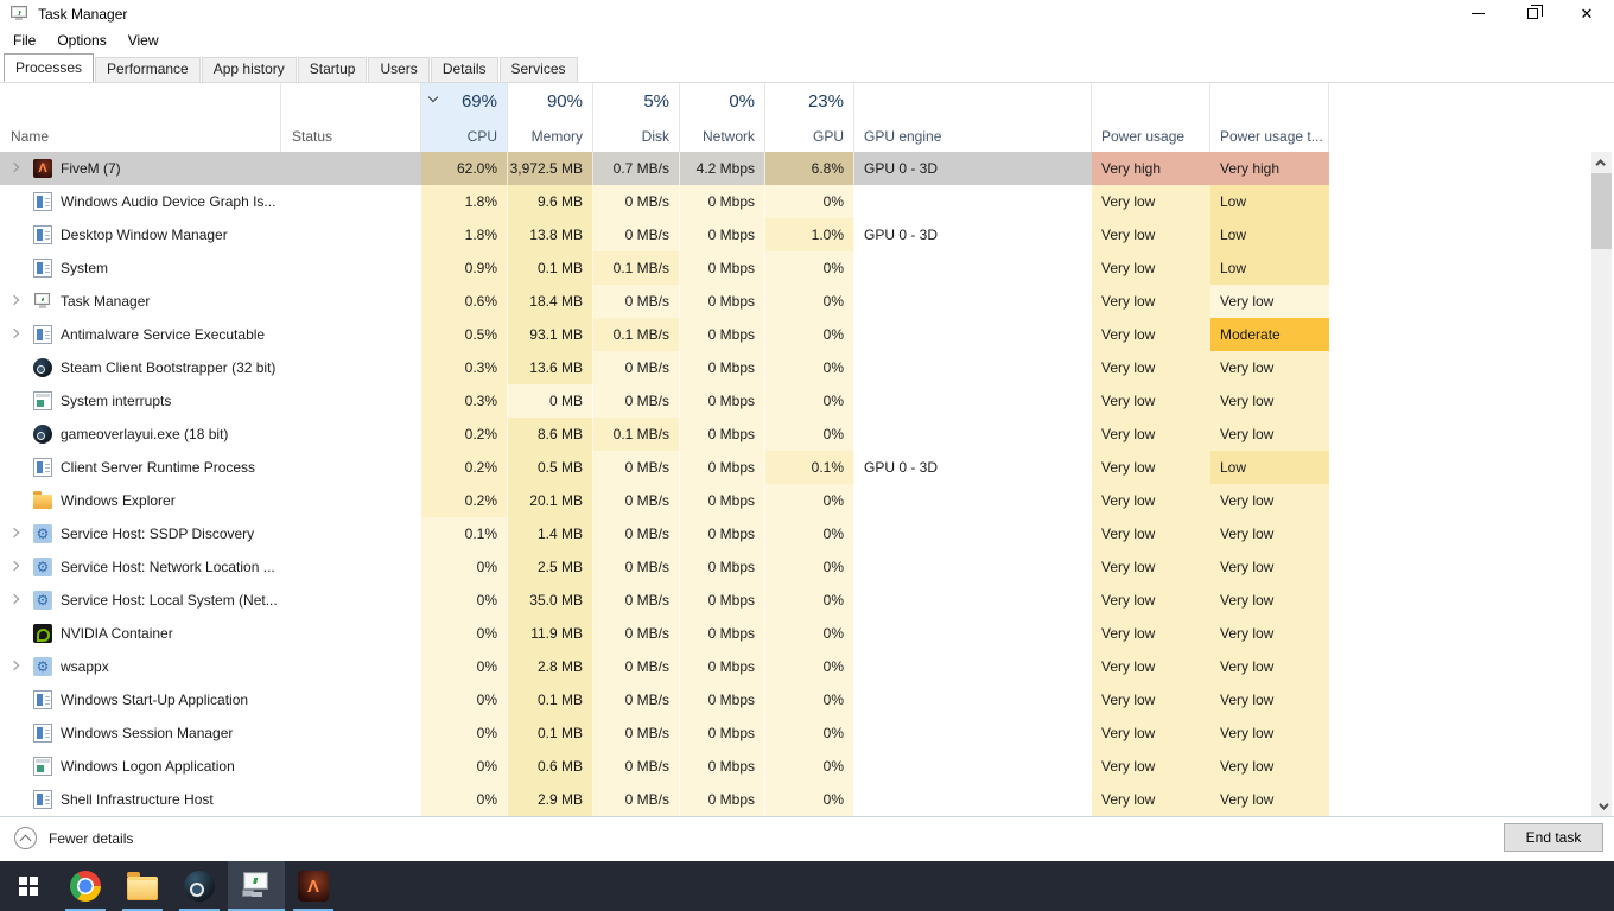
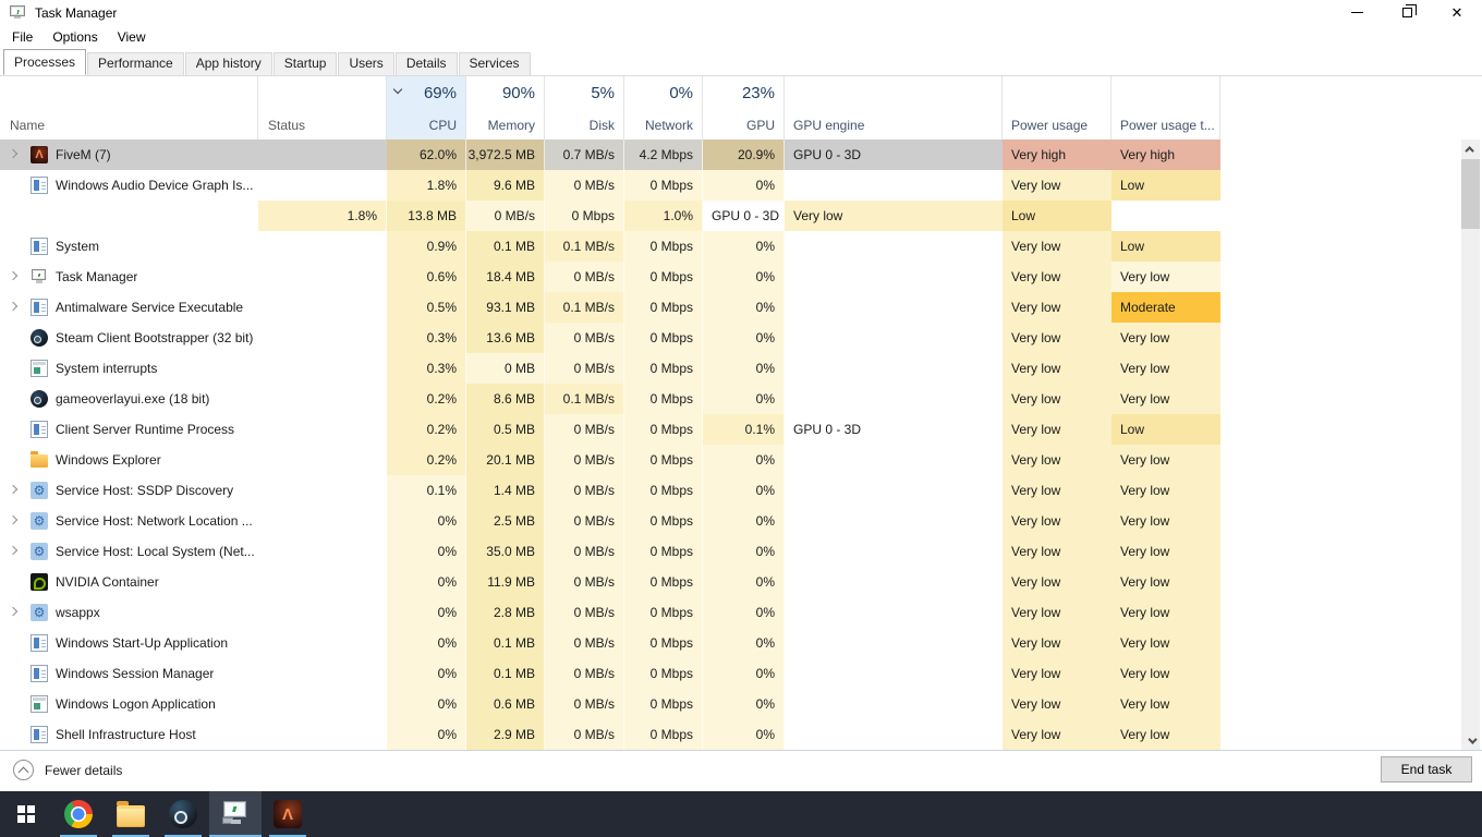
  Task Manager
  ✕
  File
  Options
  View
  Processes
  Performance
  App history
  Startup
  Users
  Details
  Services
  Name
  Status
  69%
  CPU
  90%
  Memory
  5%
  Disk
  0%
  Network
  23%
  GPU
  GPU engine
  Power usage
  Power usage t...
  FiveM (7)
  62.0%
  3,972.5 MB
  0.7 MB/s
  4.2 Mbps
- 6.8%
+ 20.9%
  GPU 0 - 3D
  Very high
  Very high
  Windows Audio Device Graph Is...
  1.8%
  9.6 MB
  0 MB/s
  0 Mbps
  0%
  Very low
  Low
- Desktop Window Manager
  1.8%
  13.8 MB
  0 MB/s
  0 Mbps
  1.0%
  GPU 0 - 3D
  Very low
  Low
  System
  0.9%
  0.1 MB
  0.1 MB/s
  0 Mbps
  0%
  Very low
  Low
  Task Manager
  0.6%
  18.4 MB
  0 MB/s
  0 Mbps
  0%
  Very low
  Very low
  Antimalware Service Executable
  0.5%
  93.1 MB
  0.1 MB/s
  0 Mbps
  0%
  Very low
  Moderate
  Steam Client Bootstrapper (32 bit)
  0.3%
  13.6 MB
  0 MB/s
  0 Mbps
  0%
  Very low
  Very low
  System interrupts
  0.3%
  0 MB
  0 MB/s
  0 Mbps
  0%
  Very low
  Very low
  gameoverlayui.exe (18 bit)
  0.2%
  8.6 MB
  0.1 MB/s
  0 Mbps
  0%
  Very low
  Very low
  Client Server Runtime Process
  0.2%
  0.5 MB
  0 MB/s
  0 Mbps
  0.1%
  GPU 0 - 3D
  Very low
  Low
  Windows Explorer
  0.2%
  20.1 MB
  0 MB/s
  0 Mbps
  0%
  Very low
  Very low
  Service Host: SSDP Discovery
  0.1%
  1.4 MB
  0 MB/s
  0 Mbps
  0%
  Very low
  Very low
  Service Host: Network Location ...
  0%
  2.5 MB
  0 MB/s
  0 Mbps
  0%
  Very low
  Very low
  Service Host: Local System (Net...
  0%
  35.0 MB
  0 MB/s
  0 Mbps
  0%
  Very low
  Very low
  NVIDIA Container
  0%
  11.9 MB
  0 MB/s
  0 Mbps
  0%
  Very low
  Very low
  wsappx
  0%
  2.8 MB
  0 MB/s
  0 Mbps
  0%
  Very low
  Very low
  Windows Start-Up Application
  0%
  0.1 MB
  0 MB/s
  0 Mbps
  0%
  Very low
  Very low
  Windows Session Manager
  0%
  0.1 MB
  0 MB/s
  0 Mbps
  0%
  Very low
  Very low
  Windows Logon Application
  0%
  0.6 MB
  0 MB/s
  0 Mbps
  0%
  Very low
  Very low
  Shell Infrastructure Host
  0%
  2.9 MB
  0 MB/s
  0 Mbps
  0%
  Very low
  Very low
  Fewer details
  End task
